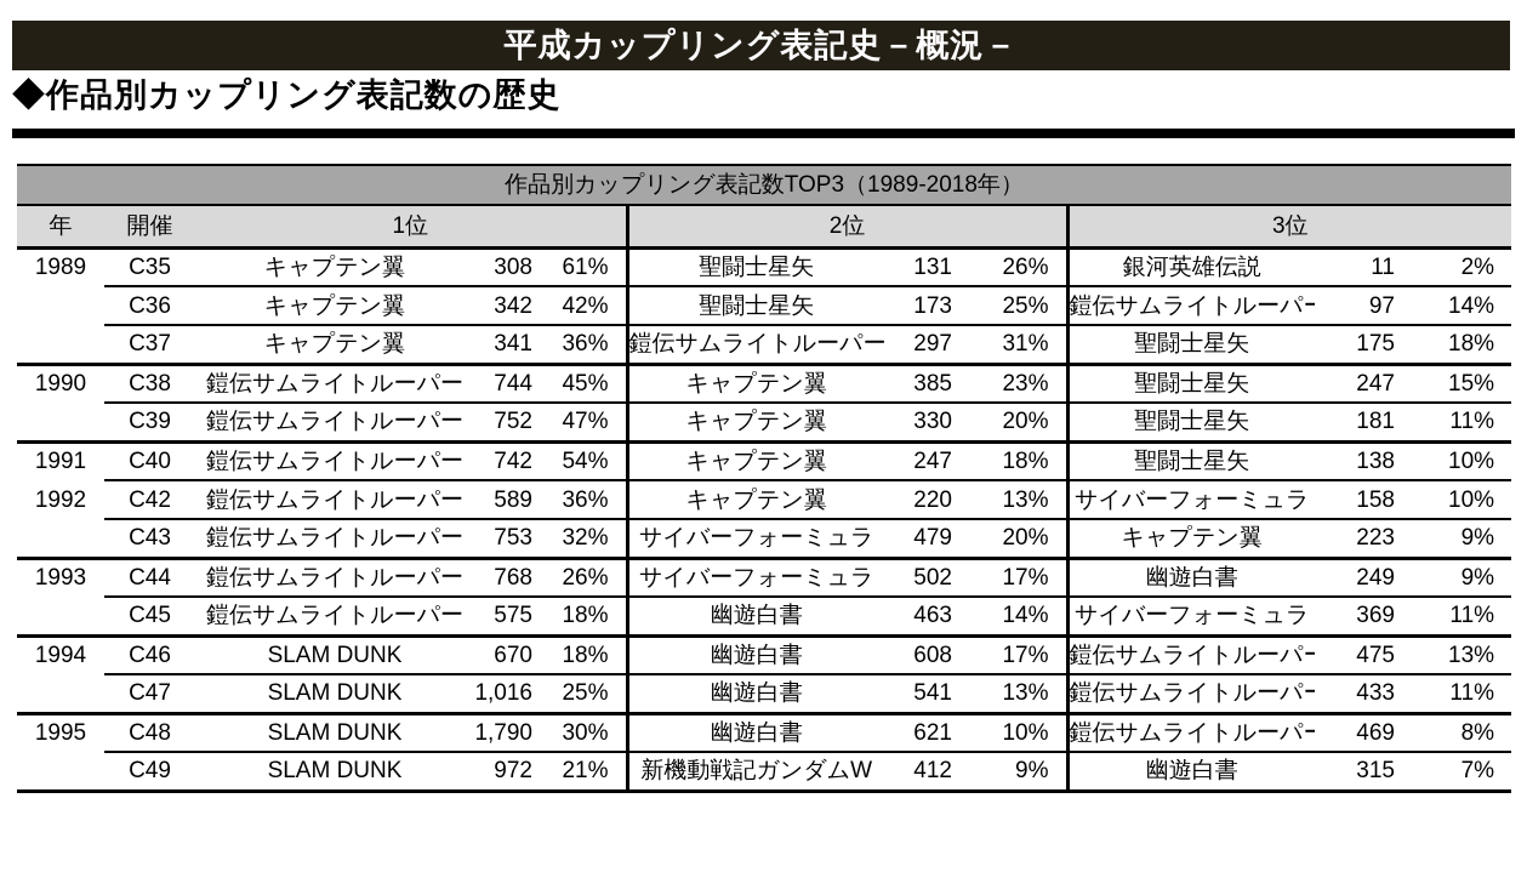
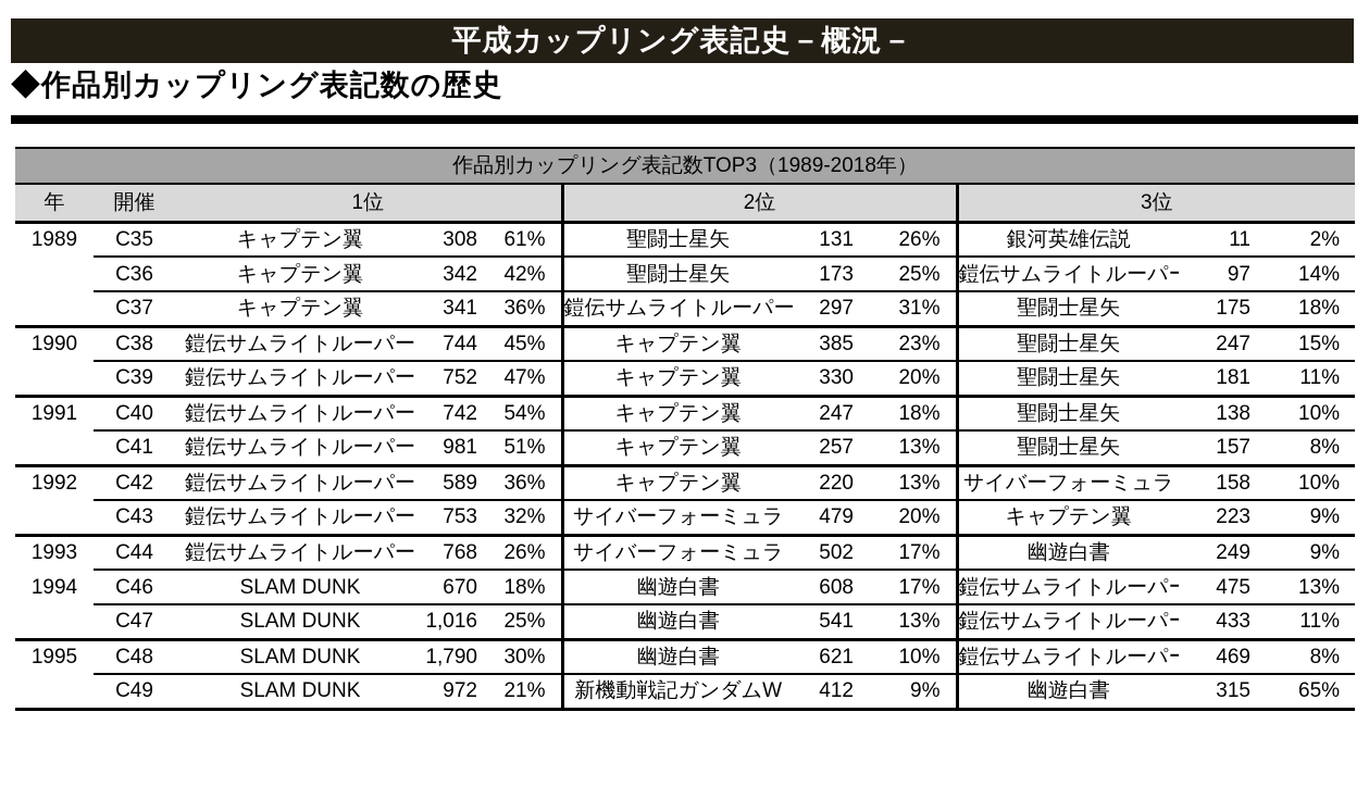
  平成カップリング表記史－概況－
  ◆作品別カップリング表記数の歴史
  作品別カップリング表記数TOP3（1989-2018年）
  年	開催	1位	2位	3位
  1989	C35	キャプテン翼	308	61%	聖闘士星矢	131	26%	銀河英雄伝説	11	2%
  	C36	キャプテン翼	342	42%	聖闘士星矢	173	25%	鎧伝サムライトルーパ	97	14%
  	C37	キャプテン翼	341	36%	鎧伝サムライトルーパー	297	31%	聖闘士星矢	175	18%
  1990	C38	鎧伝サムライトルーパー	744	45%	キャプテン翼	385	23%	聖闘士星矢	247	15%
  	C39	鎧伝サムライトルーパー	752	47%	キャプテン翼	330	20%	聖闘士星矢	181	11%
  1991	C40	鎧伝サムライトルーパー	742	54%	キャプテン翼	247	18%	聖闘士星矢	138	10%
+ 	C41	鎧伝サムライトルーパー	981	51%	キャプテン翼	257	13%	聖闘士星矢	157	8%
  1992	C42	鎧伝サムライトルーパー	589	36%	キャプテン翼	220	13%	サイバーフォーミュラ	158	10%
  	C43	鎧伝サムライトルーパー	753	32%	サイバーフォーミュラ	479	20%	キャプテン翼	223	9%
  1993	C44	鎧伝サムライトルーパー	768	26%	サイバーフォーミュラ	502	17%	幽遊白書	249	9%
- 	C45	鎧伝サムライトルーパー	575	18%	幽遊白書	463	14%	サイバーフォーミュラ	369	11%
  1994	C46	SLAM DUNK	670	18%	幽遊白書	608	17%	鎧伝サムライトルーパ	475	13%
  	C47	SLAM DUNK	1,016	25%	幽遊白書	541	13%	鎧伝サムライトルーパ	433	11%
  1995	C48	SLAM DUNK	1,790	30%	幽遊白書	621	10%	鎧伝サムライトルーパ	469	8%
- 	C49	SLAM DUNK	972	21%	新機動戦記ガンダムW	412	9%	幽遊白書	315	7%
+ 	C49	SLAM DUNK	972	21%	新機動戦記ガンダムW	412	9%	幽遊白書	315	65%
